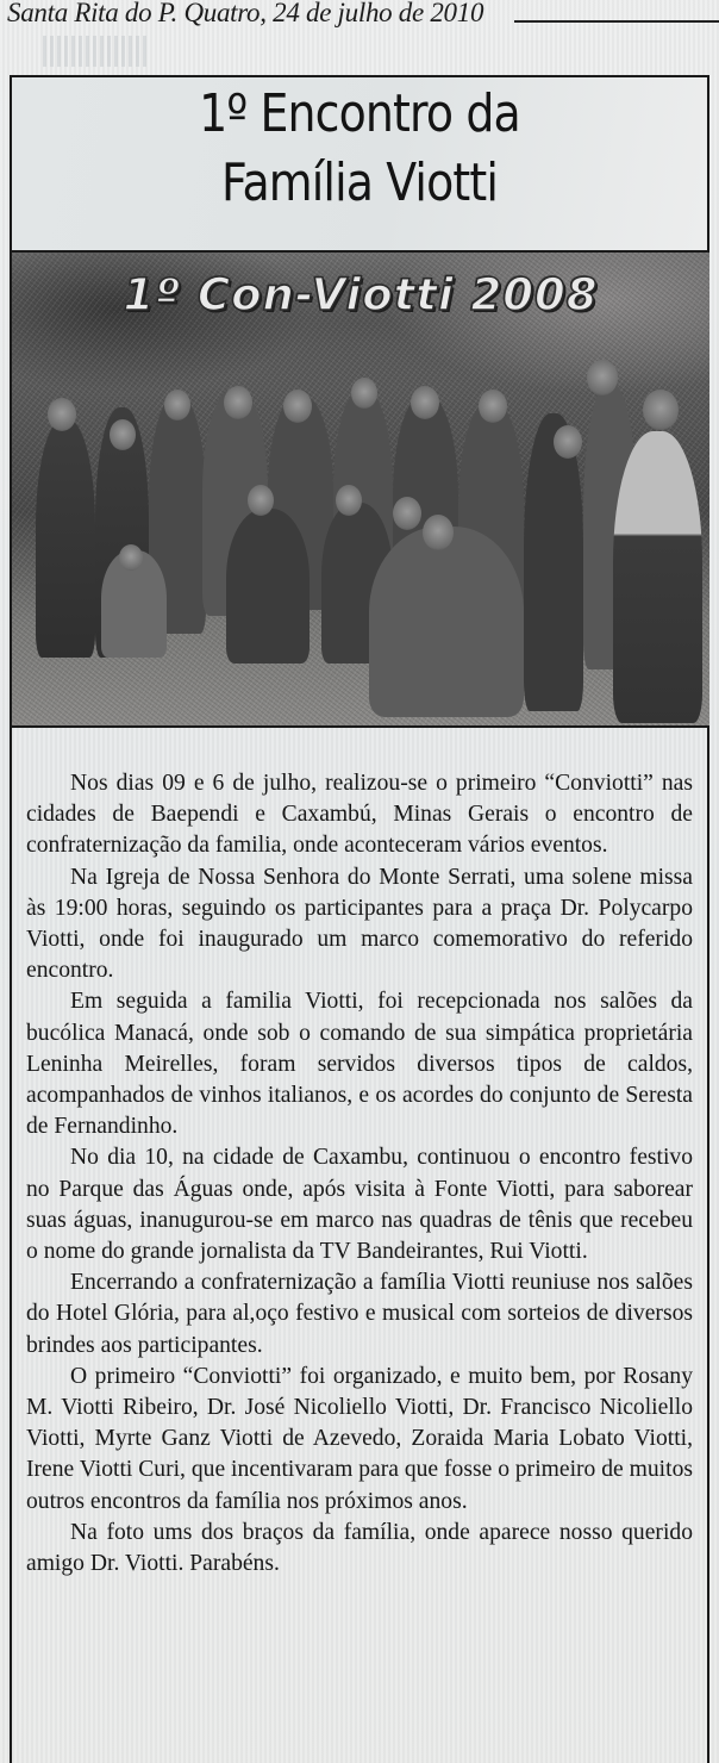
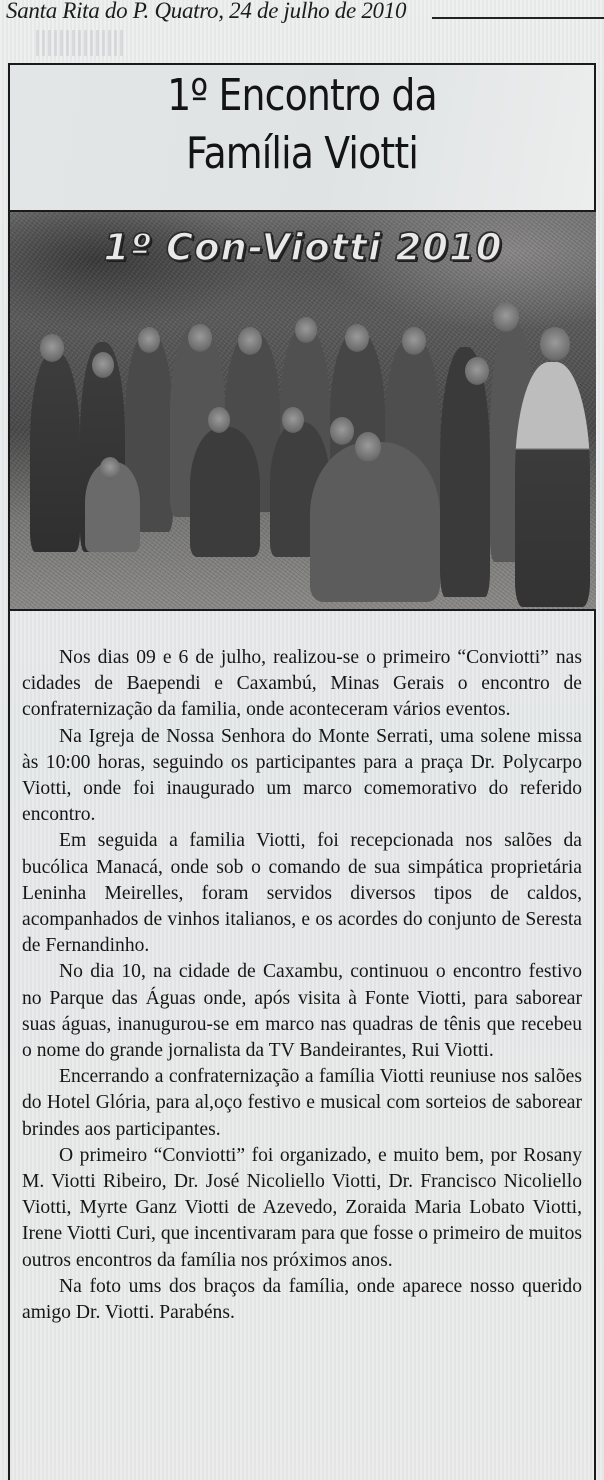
  Santa Rita do P. Quatro, 24 de julho de 2010
  1º Encontro da
  Família Viotti
- 1º Con-Viotti 2008
+ 1º Con-Viotti 2010
  Nos dias 09 e 6 de julho, realizou-se o primeiro “Conviotti” nas cidades de Baependi e Caxambú, Minas Gerais o encontro de confraternização da familia, onde aconteceram vários eventos.
- Na Igreja de Nossa Senhora do Monte Serrati, uma solene missa às 19:00 horas, seguindo os participantes para a praça Dr. Polycarpo Viotti, onde foi inaugurado um marco comemorativo do referido encontro.
+ Na Igreja de Nossa Senhora do Monte Serrati, uma solene missa às 10:00 horas, seguindo os participantes para a praça Dr. Polycarpo Viotti, onde foi inaugurado um marco comemorativo do referido encontro.
  Em seguida a familia Viotti, foi recepcionada nos salões da bucólica Manacá, onde sob o comando de sua simpática proprietária Leninha Meirelles, foram servidos diversos tipos de caldos, acompanhados de vinhos italianos, e os acordes do conjunto de Seresta de Fernandinho.
  No dia 10, na cidade de Caxambu, continuou o encontro festivo no Parque das Águas onde, após visita à Fonte Viotti, para saborear suas águas, inanugurou-se em marco nas quadras de tênis que recebeu o nome do grande jornalista da TV Bandeirantes, Rui Viotti.
- Encerrando a confraternização a família Viotti reuniuse nos salões do Hotel Glória, para al,oço festivo e musical com sorteios de diversos brindes aos participantes.
+ Encerrando a confraternização a família Viotti reuniuse nos salões do Hotel Glória, para al,oço festivo e musical com sorteios de saborear brindes aos participantes.
  O primeiro “Conviotti” foi organizado, e muito bem, por Rosany M. Viotti Ribeiro, Dr. José Nicoliello Viotti, Dr. Francisco Nicoliello Viotti, Myrte Ganz Viotti de Azevedo, Zoraida Maria Lobato Viotti, Irene Viotti Curi, que incentivaram para que fosse o primeiro de muitos outros encontros da família nos próximos anos.
  Na foto ums dos braços da família, onde aparece nosso querido amigo Dr. Viotti. Parabéns.
